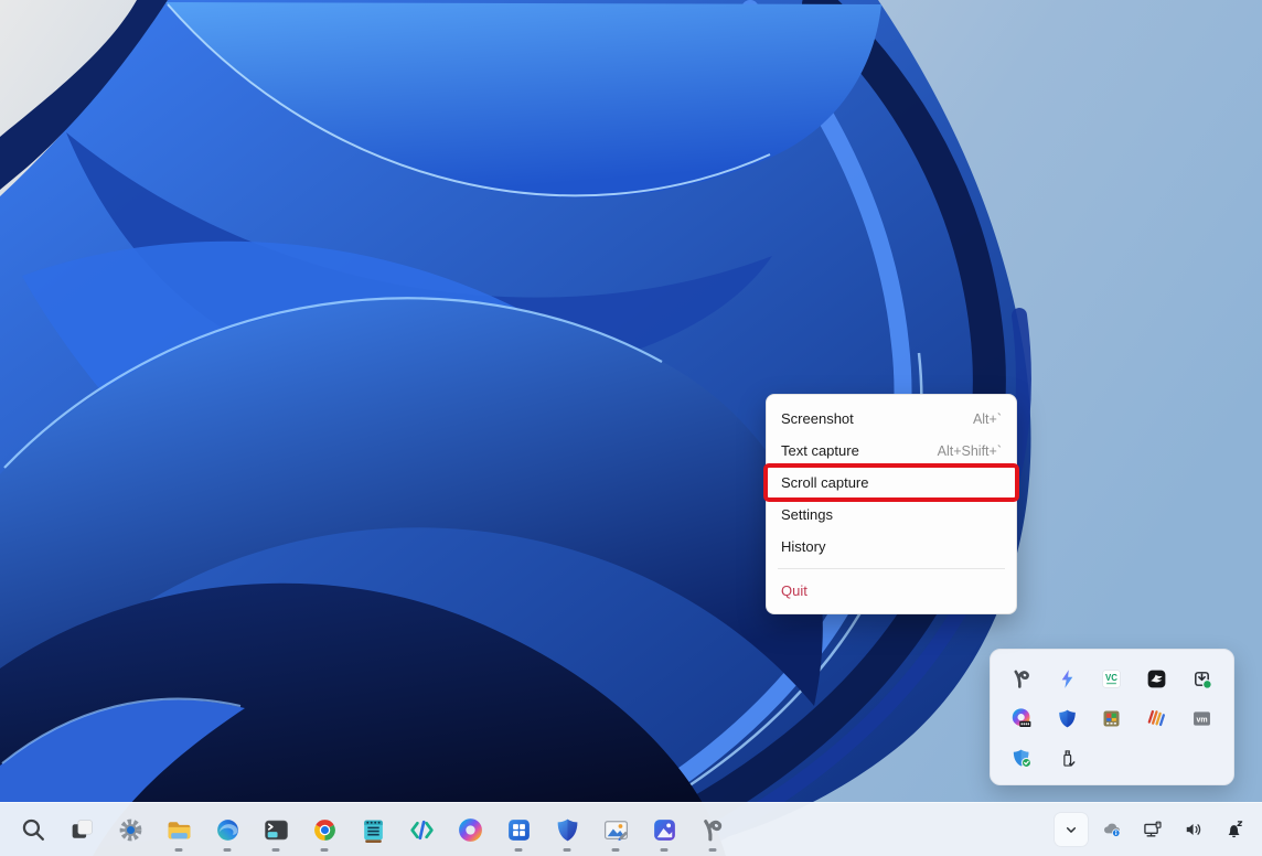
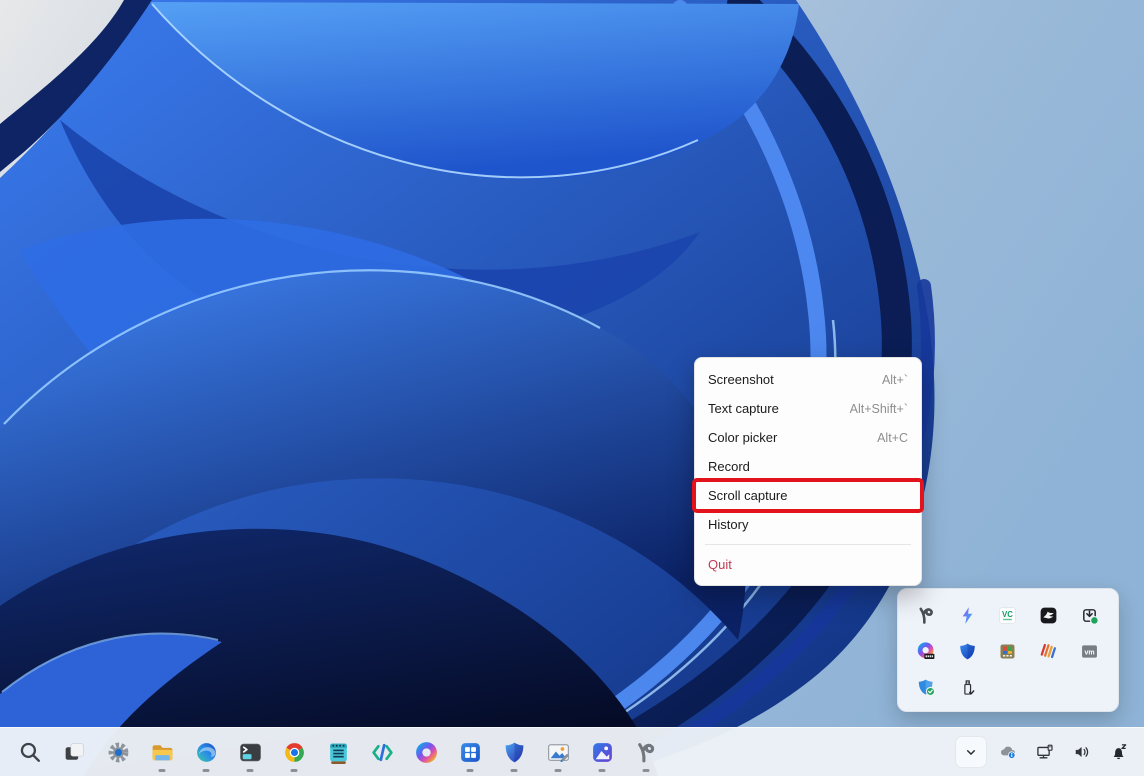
  VC
  Screenshot
  Alt+`
  Text capture
  Alt+Shift+`
+ Color picker
+ Alt+C
+ Record
  Scroll capture
- Settings
  History
  Quit
